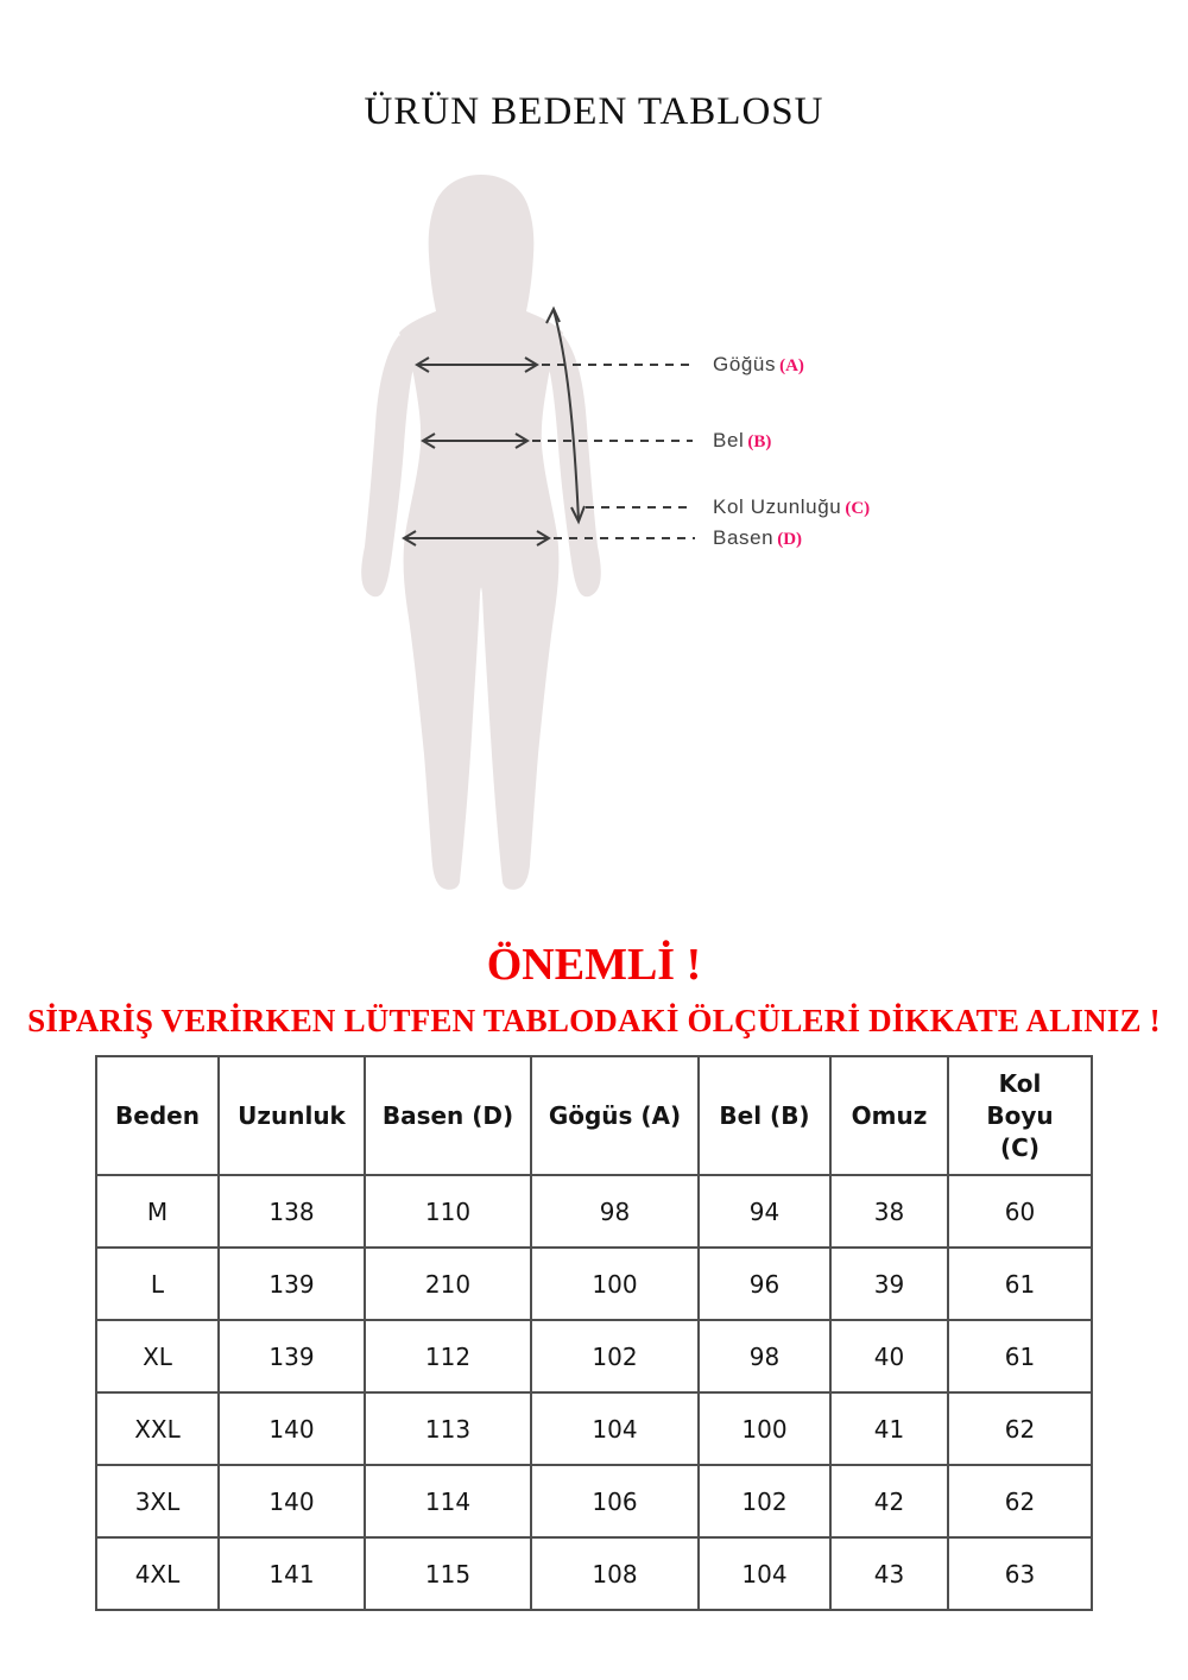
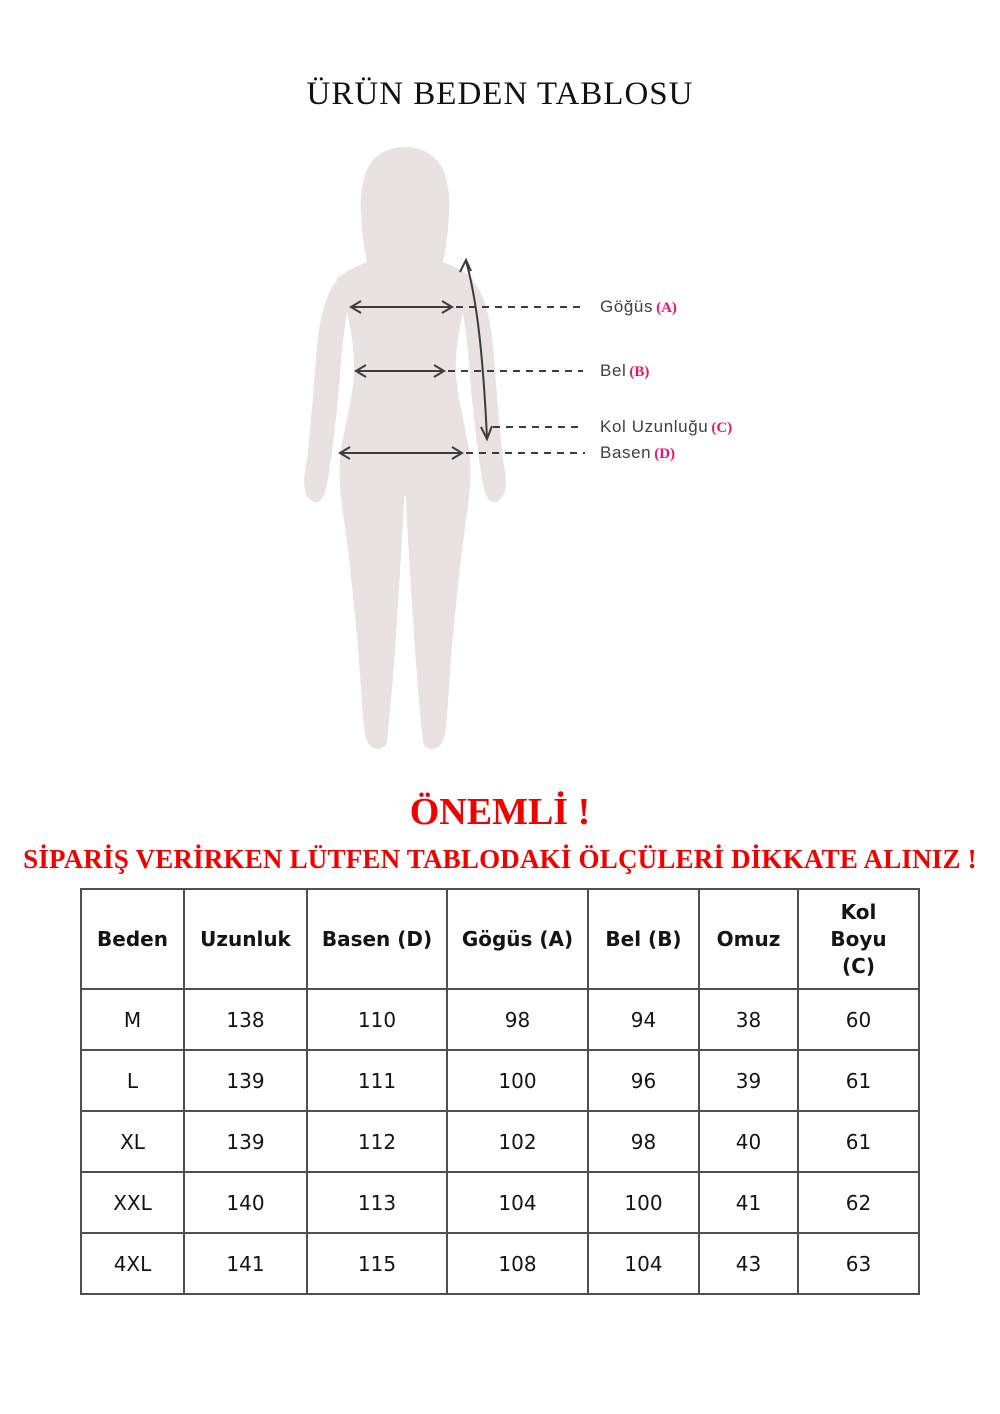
  ÜRÜN BEDEN TABLOSU
  Göğüs (A)
  Bel (B)
  Kol Uzunluğu (C)
  Basen (D)
  ÖNEMLİ !
  SİPARİŞ VERİRKEN LÜTFEN TABLODAKİ ÖLÇÜLERİ DİKKATE ALINIZ !
  Beden	Uzunluk	Basen (D)	Gögüs (A)	Bel (B)	Omuz	Kol Boyu (C)
  M	138	110	98	94	38	60
- L	139	210	100	96	39	61
+ L	139	111	100	96	39	61
  XL	139	112	102	98	40	61
  XXL	140	113	104	100	41	62
- 3XL	140	114	106	102	42	62
  4XL	141	115	108	104	43	63
